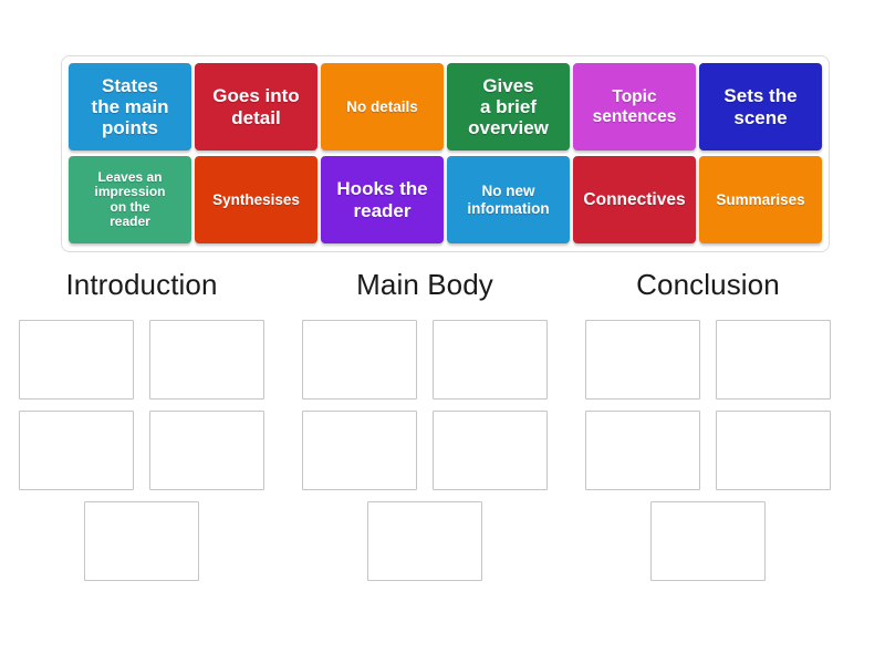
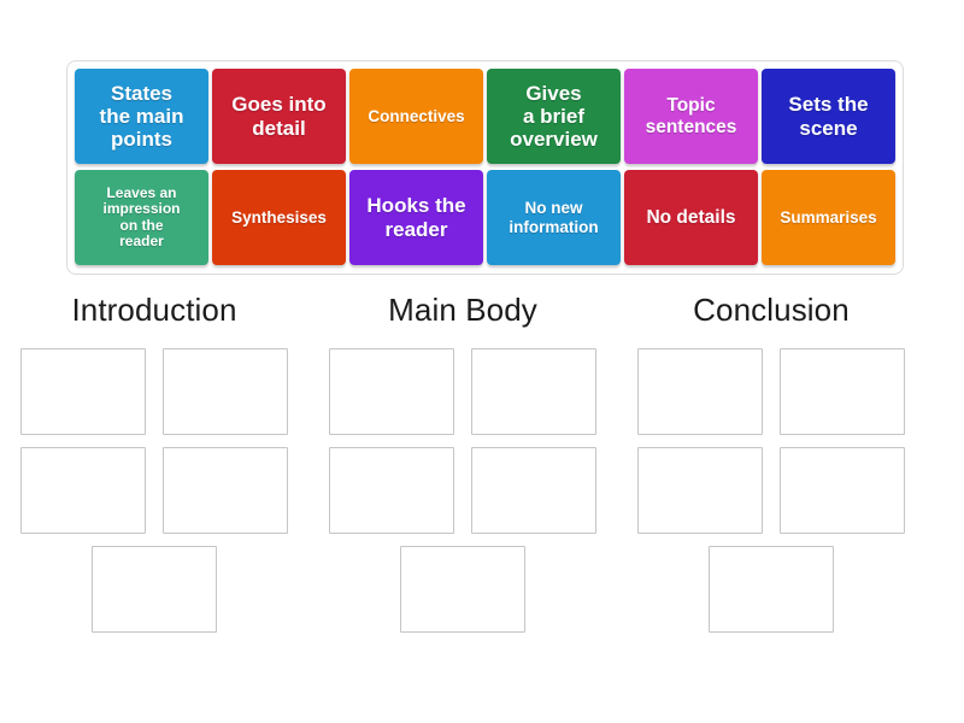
  States
  the main
  points
  Goes into
  detail
- No details
+ Connectives
  Gives
  a brief
  overview
  Topic
  sentences
  Sets the
  scene
  Leaves an
  impression
  on the
  reader
  Synthesises
  Hooks the
  reader
  No new
  information
- Connectives
+ No details
  Summarises
  Introduction
  Main Body
  Conclusion
